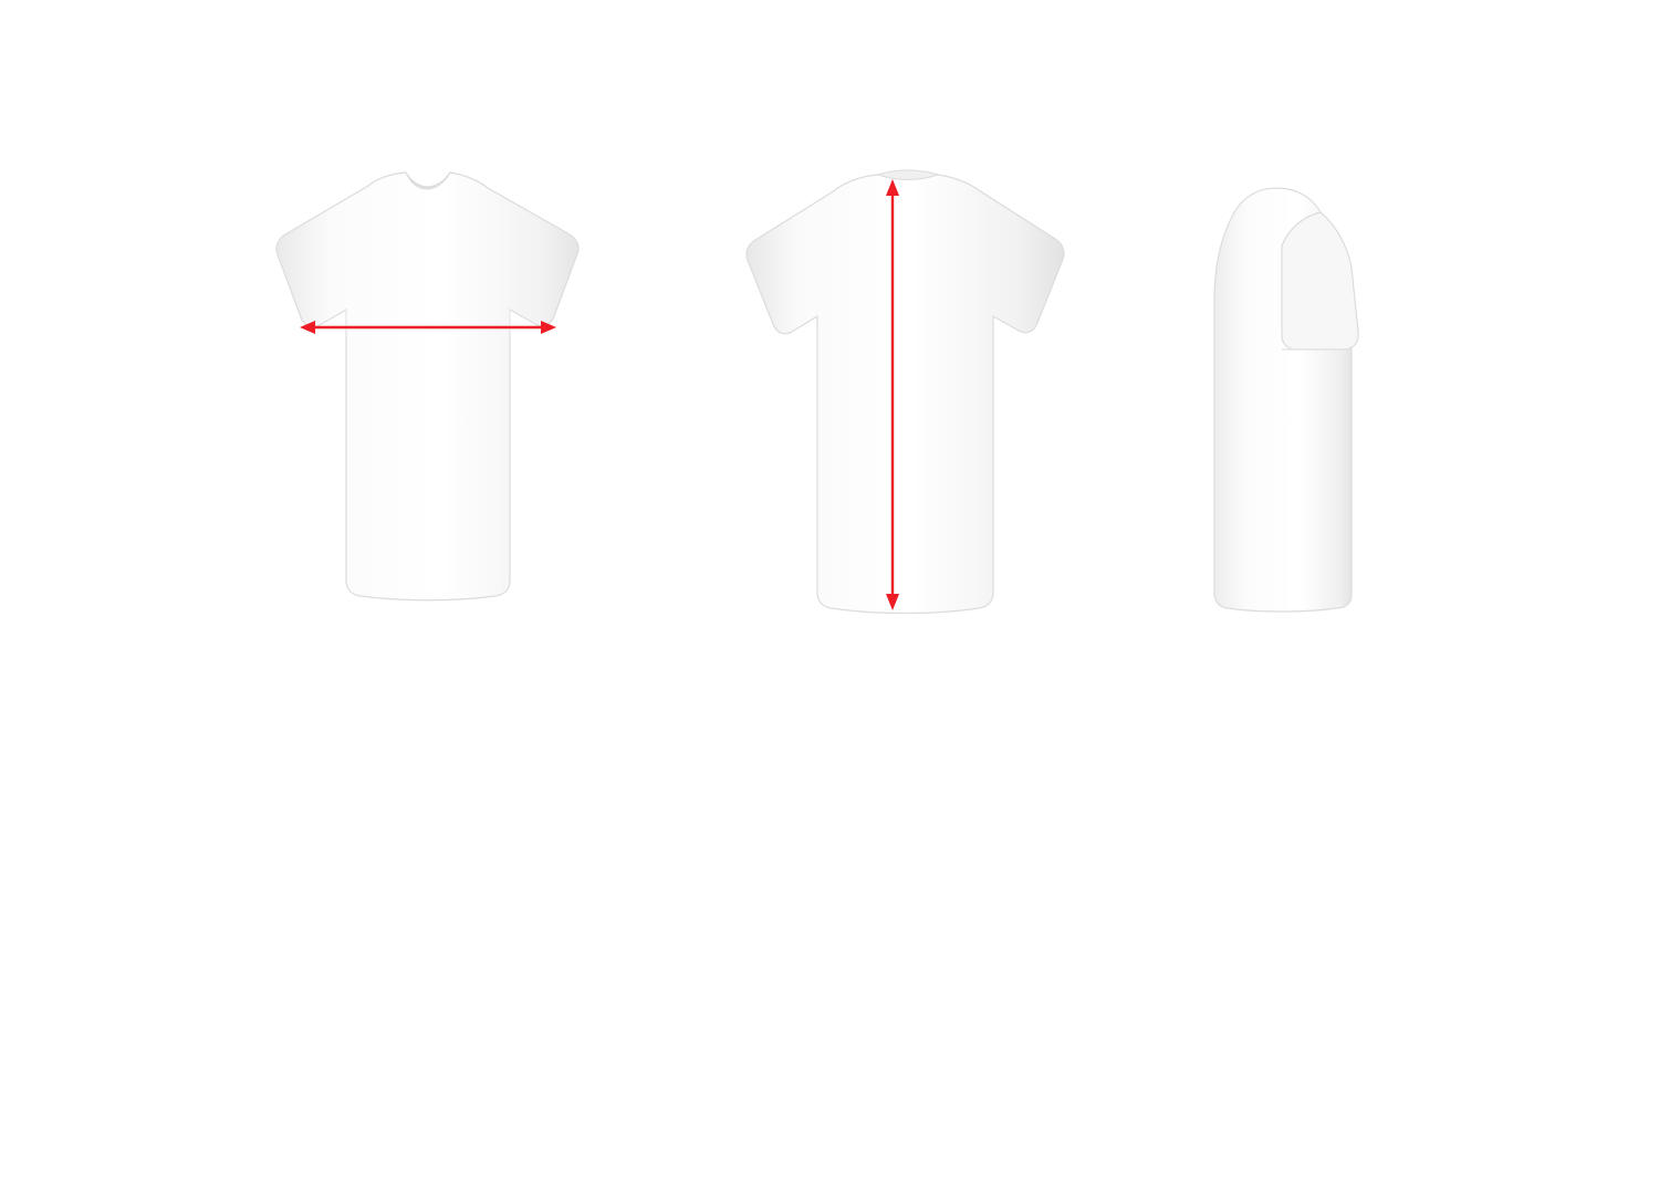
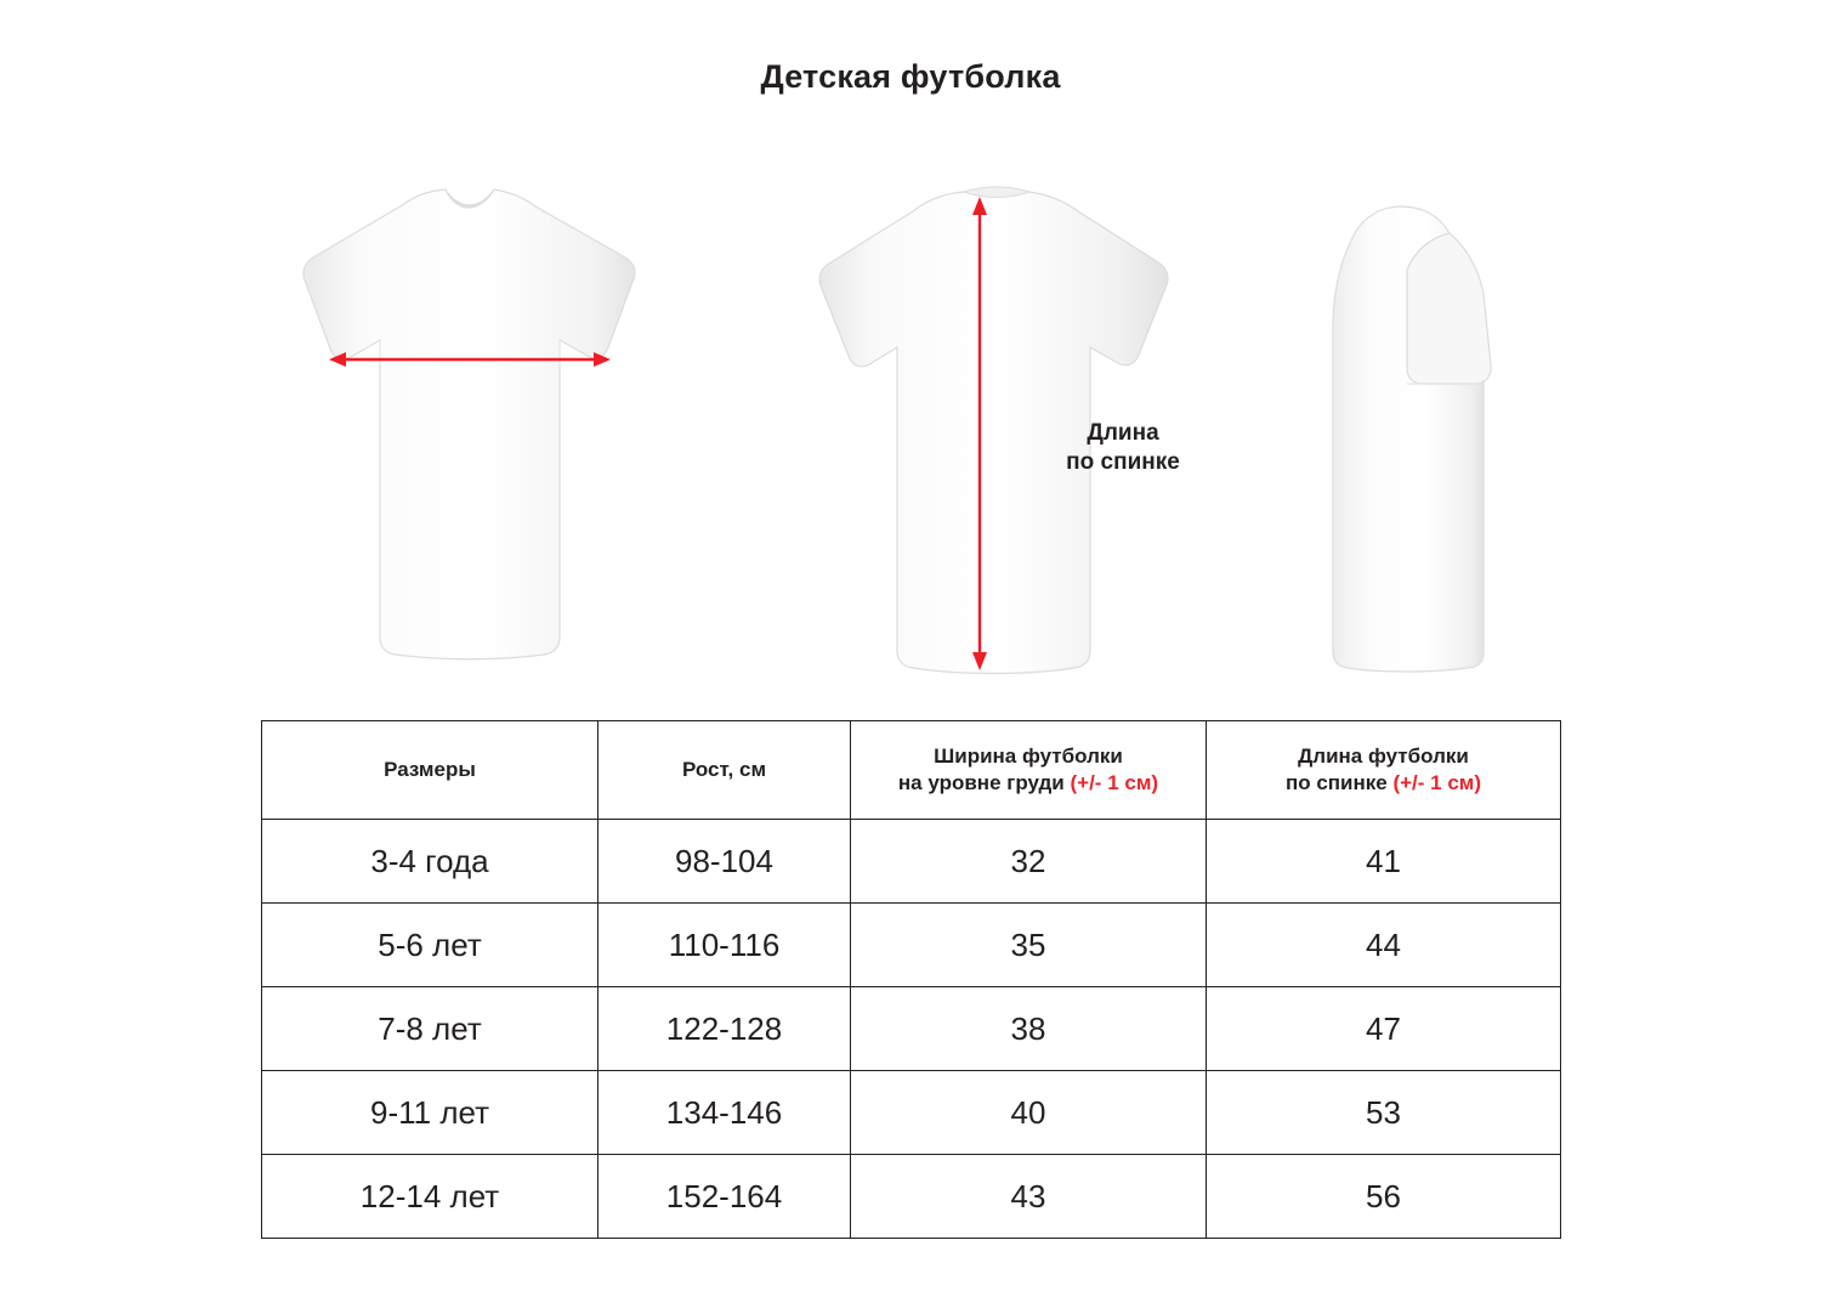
+ Детская футболка
+ Длина
+ по спинке
+ Размеры	Рост, см	Ширина футболки на уровне груди (+/- 1 см)	Длина футболки по спинке (+/- 1 см)
+ 3-4 года	98-104	32	41
+ 5-6 лет	110-116	35	44
+ 7-8 лет	122-128	38	47
+ 9-11 лет	134-146	40	53
+ 12-14 лет	152-164	43	56
